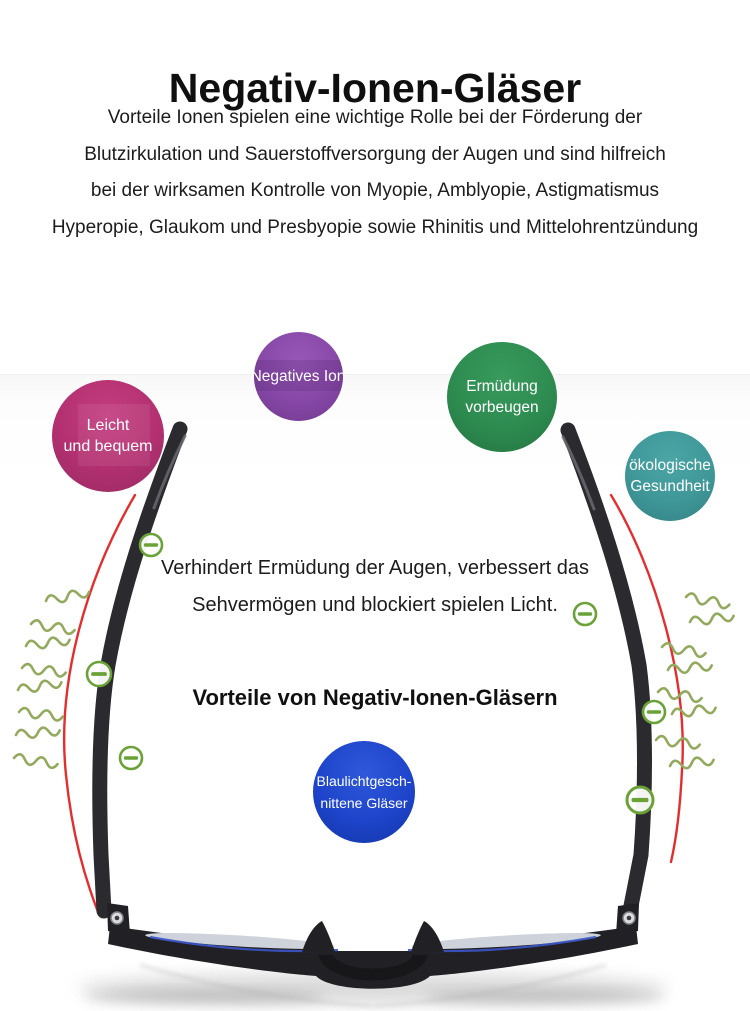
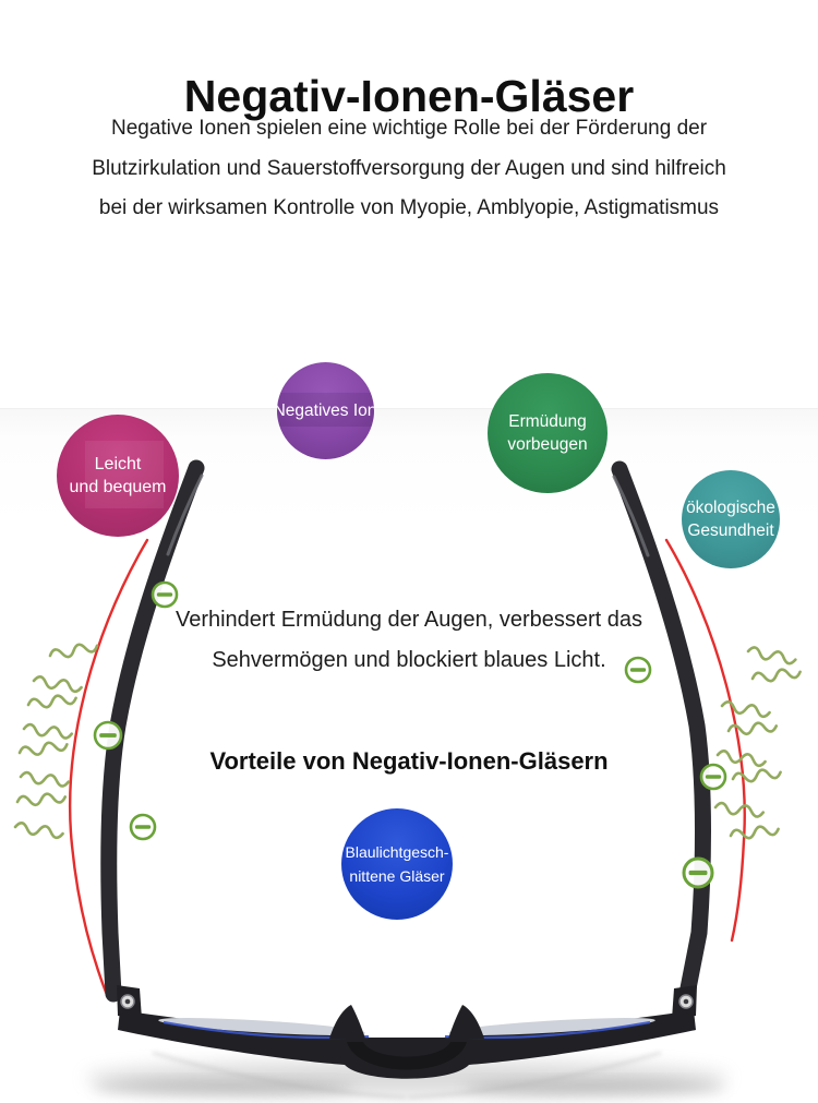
  Leicht
  und bequem
  Negatives Ion
  Ermüdung
  vorbeugen
  ökologische
  Gesundheit
  Blaulichtgesch-
  nittene Gläser
  Negativ-Ionen-Gläser
- Vorteile Ionen spielen eine wichtige Rolle bei der Förderung der
+ Negative Ionen spielen eine wichtige Rolle bei der Förderung der
  Blutzirkulation und Sauerstoffversorgung der Augen und sind hilfreich
  bei der wirksamen Kontrolle von Myopie, Amblyopie, Astigmatismus
- Hyperopie, Glaukom und Presbyopie sowie Rhinitis und Mittelohrentzündung
  Verhindert Ermüdung der Augen, verbessert das
- Sehvermögen und blockiert spielen Licht.
+ Sehvermögen und blockiert blaues Licht.
  Vorteile von Negativ-Ionen-Gläsern
